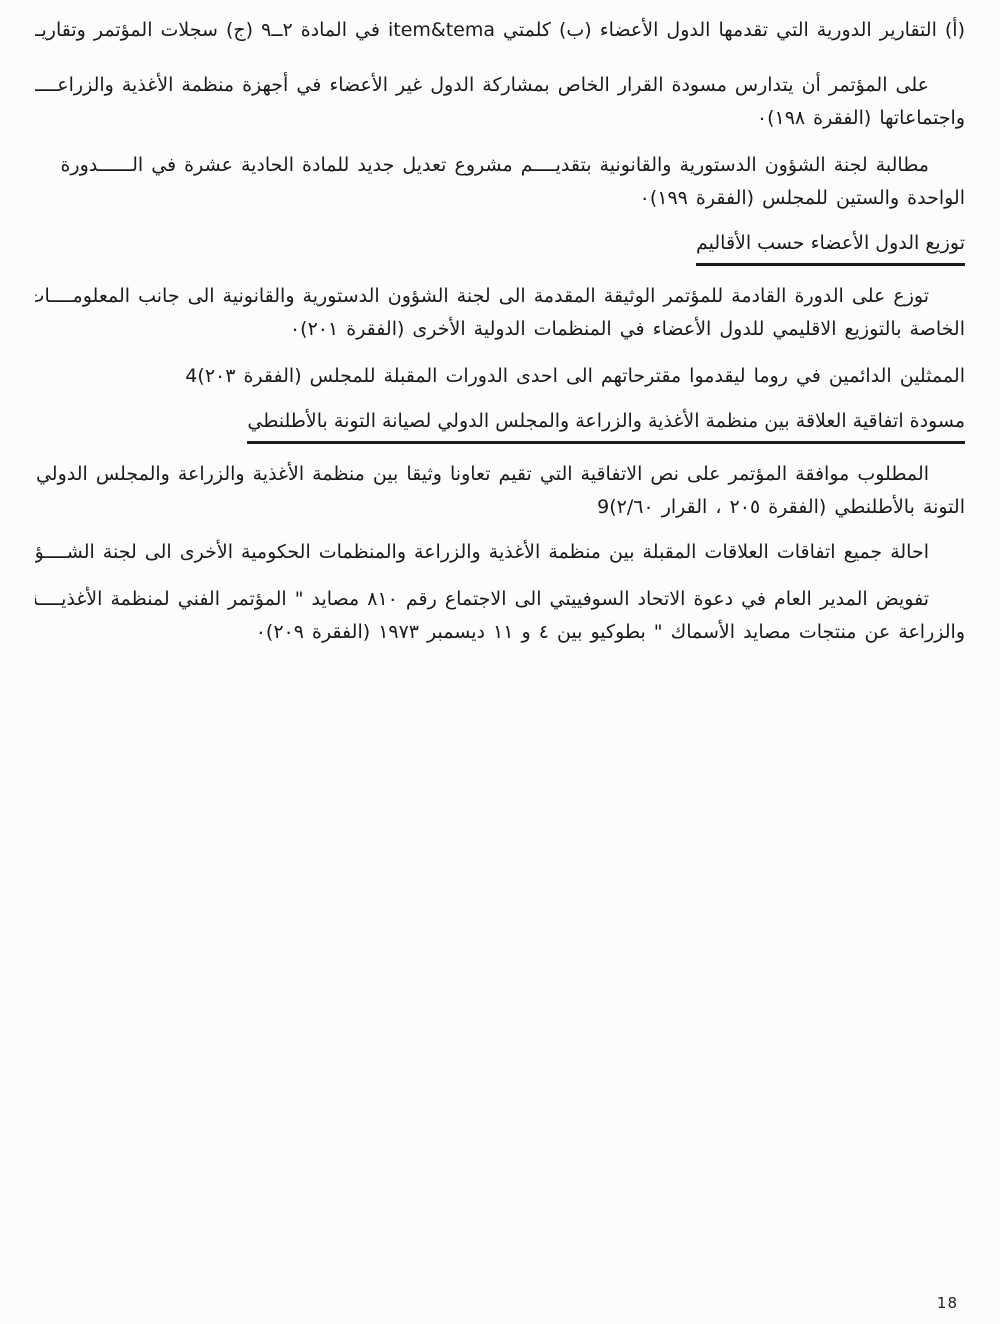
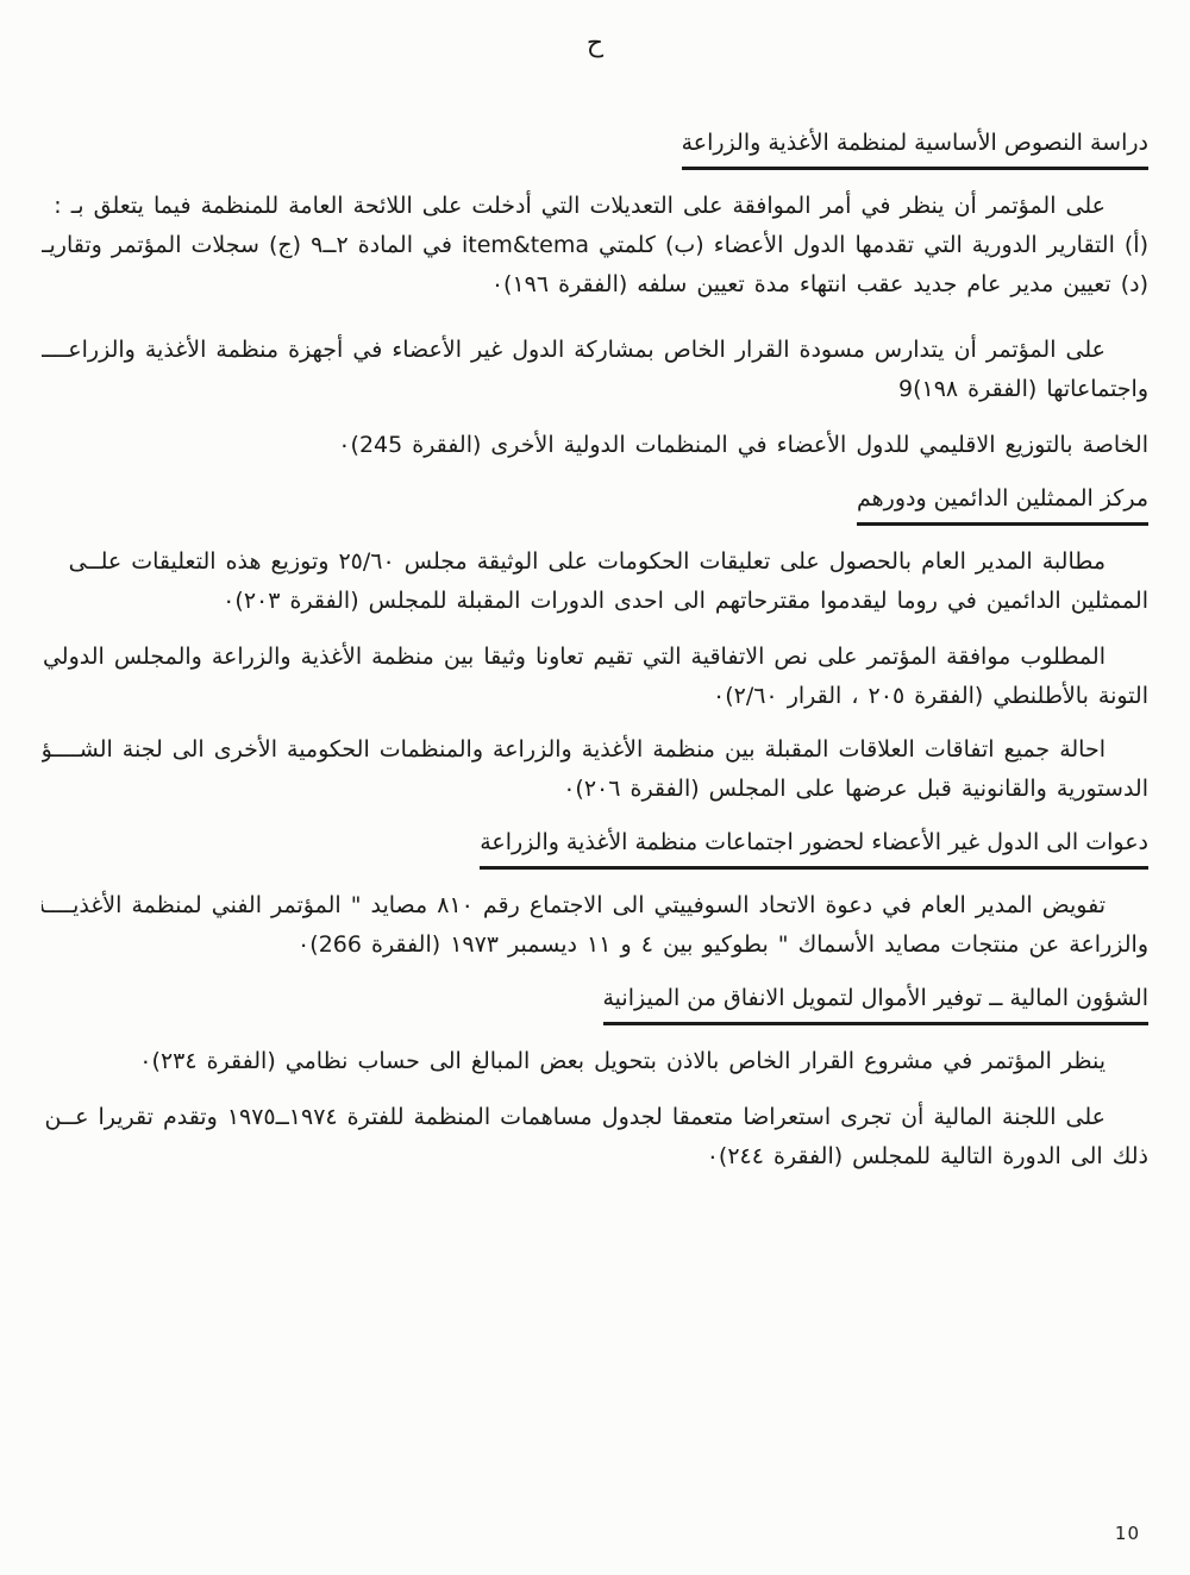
+ ح
+ دراسة النصوص الأساسية لمنظمة الأغذية والزراعة
+ على المؤتمر أن ينظر في أمر الموافقة على التعديلات التي أدخلت على اللائحة العامة للمنظمة فيما يتعلق بـ :
  (أ) التقارير الدورية التي تقدمها الدول الأعضاء (ب) كلمتي item&tema في المادة ٢ــ٩ (ج) سجلات المؤتمر وتقاريـ
+ (د) تعيين مدير عام جديد عقب انتهاء مدة تعيين سلفه (الفقرة ١٩٦)٠
  على المؤتمر أن يتدارس مسودة القرار الخاص بمشاركة الدول غير الأعضاء في أجهزة منظمة الأغذية والزراعــــ
- واجتماعاتها (الفقرة ١٩٨)٠
+ واجتماعاتها (الفقرة ١٩٨)9
- مطالبة لجنة الشؤون الدستورية والقانونية بتقديــــم مشروع تعديل جديد للمادة الحادية عشرة في الــــــدورة
- الواحدة والستين للمجلس (الفقرة ١٩٩)٠
- توزيع الدول الأعضاء حسب الأقاليم
- توزع على الدورة القادمة للمؤتمر الوثيقة المقدمة الى لجنة الشؤون الدستورية والقانونية الى جانب المعلومــــات
- الخاصة بالتوزيع الاقليمي للدول الأعضاء في المنظمات الدولية الأخرى (الفقرة ٢٠١)٠
+ الخاصة بالتوزيع الاقليمي للدول الأعضاء في المنظمات الدولية الأخرى (الفقرة 245)٠
+ مركز الممثلين الدائمين ودورهم
+ مطالبة المدير العام بالحصول على تعليقات الحكومات على الوثيقة مجلس ٢٥/٦٠ وتوزيع هذه التعليقات علــى
- الممثلين الدائمين في روما ليقدموا مقترحاتهم الى احدى الدورات المقبلة للمجلس (الفقرة ٢٠٣)4
+ الممثلين الدائمين في روما ليقدموا مقترحاتهم الى احدى الدورات المقبلة للمجلس (الفقرة ٢٠٣)٠
- مسودة اتفاقية العلاقة بين منظمة الأغذية والزراعة والمجلس الدولي لصيانة التونة بالأطلنطي
  المطلوب موافقة المؤتمر على نص الاتفاقية التي تقيم تعاونا وثيقا بين منظمة الأغذية والزراعة والمجلس الدولي
- التونة بالأطلنطي (الفقرة ٢٠٥ ، القرار ٢/٦٠)9
+ التونة بالأطلنطي (الفقرة ٢٠٥ ، القرار ٢/٦٠)٠
  احالة جميع اتفاقات العلاقات المقبلة بين منظمة الأغذية والزراعة والمنظمات الحكومية الأخرى الى لجنة الشــــؤ
+ الدستورية والقانونية قبل عرضها على المجلس (الفقرة ٢٠٦)٠
+ دعوات الى الدول غير الأعضاء لحضور اجتماعات منظمة الأغذية والزراعة
  تفويض المدير العام في دعوة الاتحاد السوفييتي الى الاجتماع رقم ٨١٠ مصايد " المؤتمر الفني لمنظمة الأغذيــــ
- والزراعة عن منتجات مصايد الأسماك " بطوكيو بين ٤ و ١١ ديسمبر ١٩٧٣ (الفقرة ٢٠٩)٠
+ والزراعة عن منتجات مصايد الأسماك " بطوكيو بين ٤ و ١١ ديسمبر ١٩٧٣ (الفقرة 266)٠
+ الشؤون المالية ــ توفير الأموال لتمويل الانفاق من الميزانية
+ ينظر المؤتمر في مشروع القرار الخاص بالاذن بتحويل بعض المبالغ الى حساب نظامي (الفقرة ٢٣٤)٠
+ على اللجنة المالية أن تجرى استعراضا متعمقا لجدول مساهمات المنظمة للفترة ١٩٧٤ــ١٩٧٥ وتقدم تقريرا عــن
+ ذلك الى الدورة التالية للمجلس (الفقرة ٢٤٤)٠
- 18
+ 10
